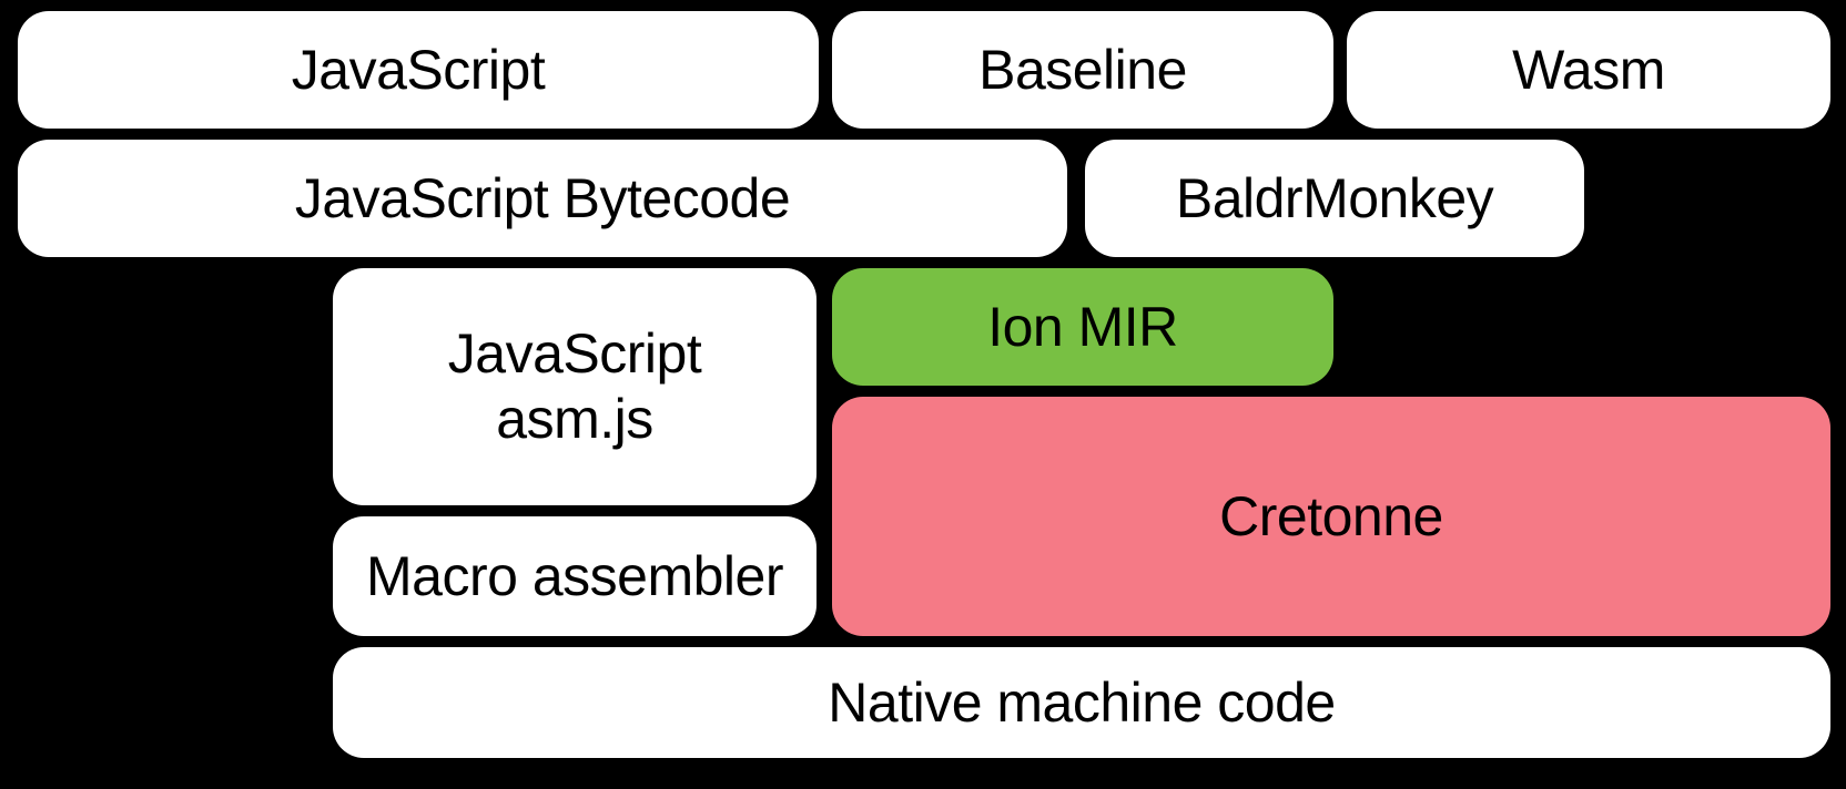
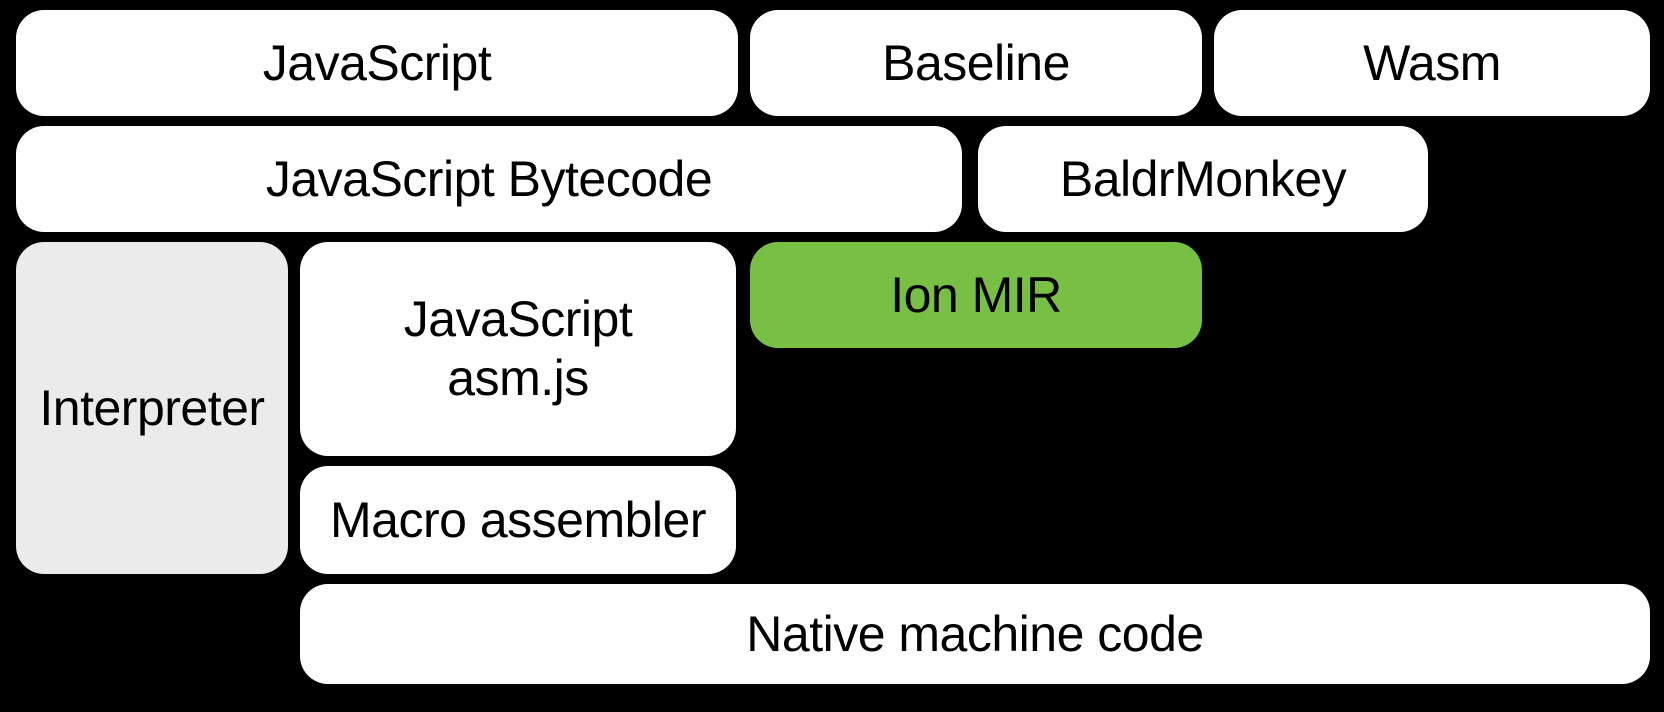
  JavaScript
  Baseline
  Wasm
  JavaScript Bytecode
  BaldrMonkey
+ Interpreter
  JavaScript
  asm.js
  Ion MIR
- Cretonne
  Macro assembler
  Native machine code
